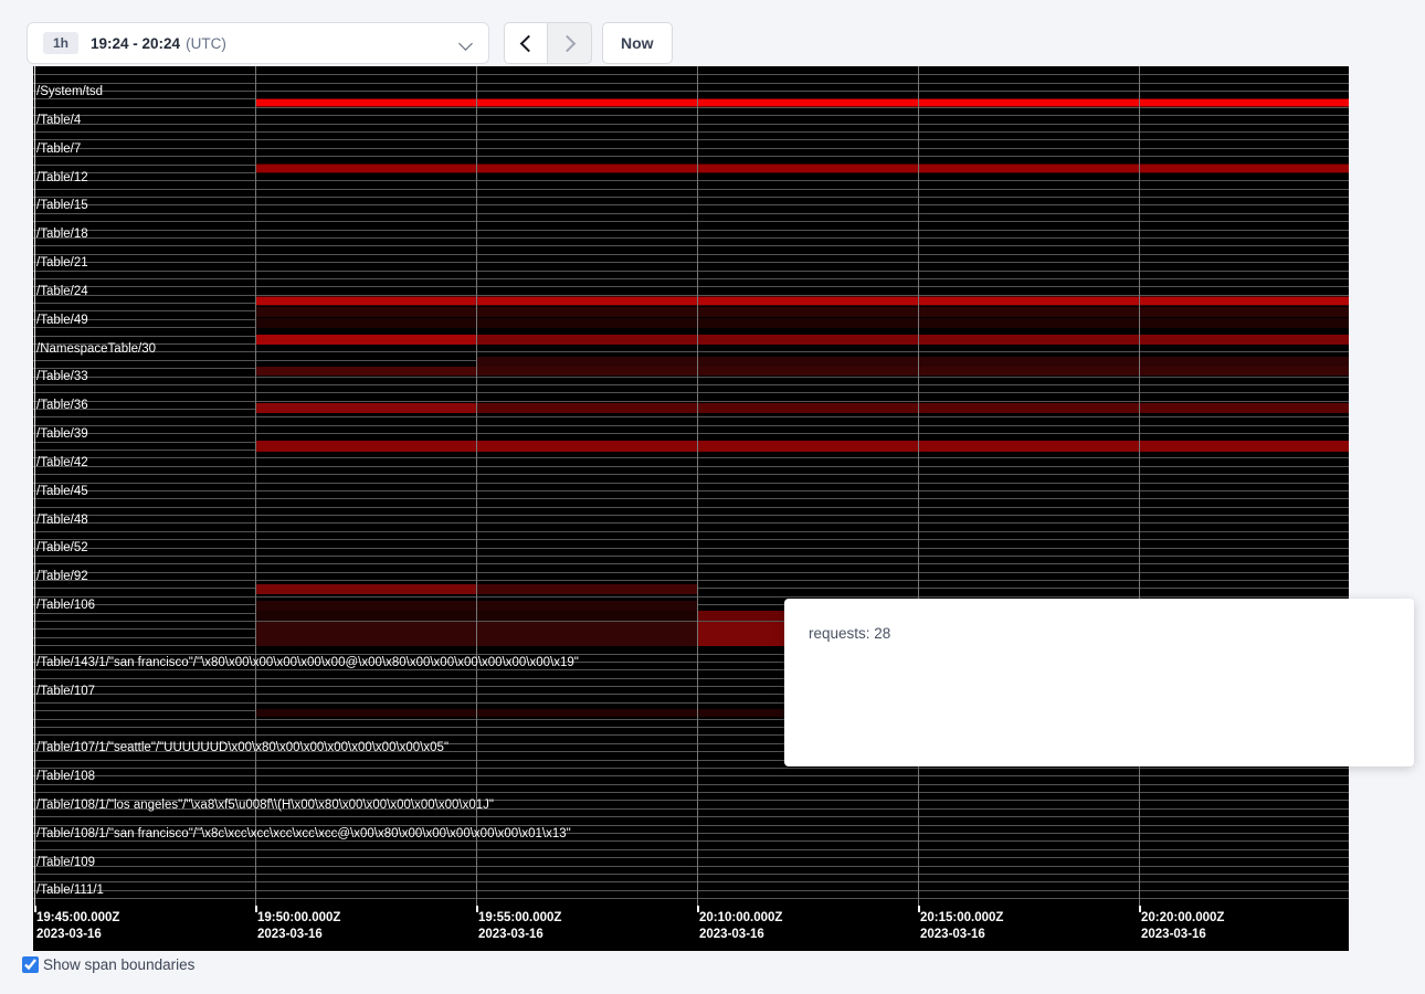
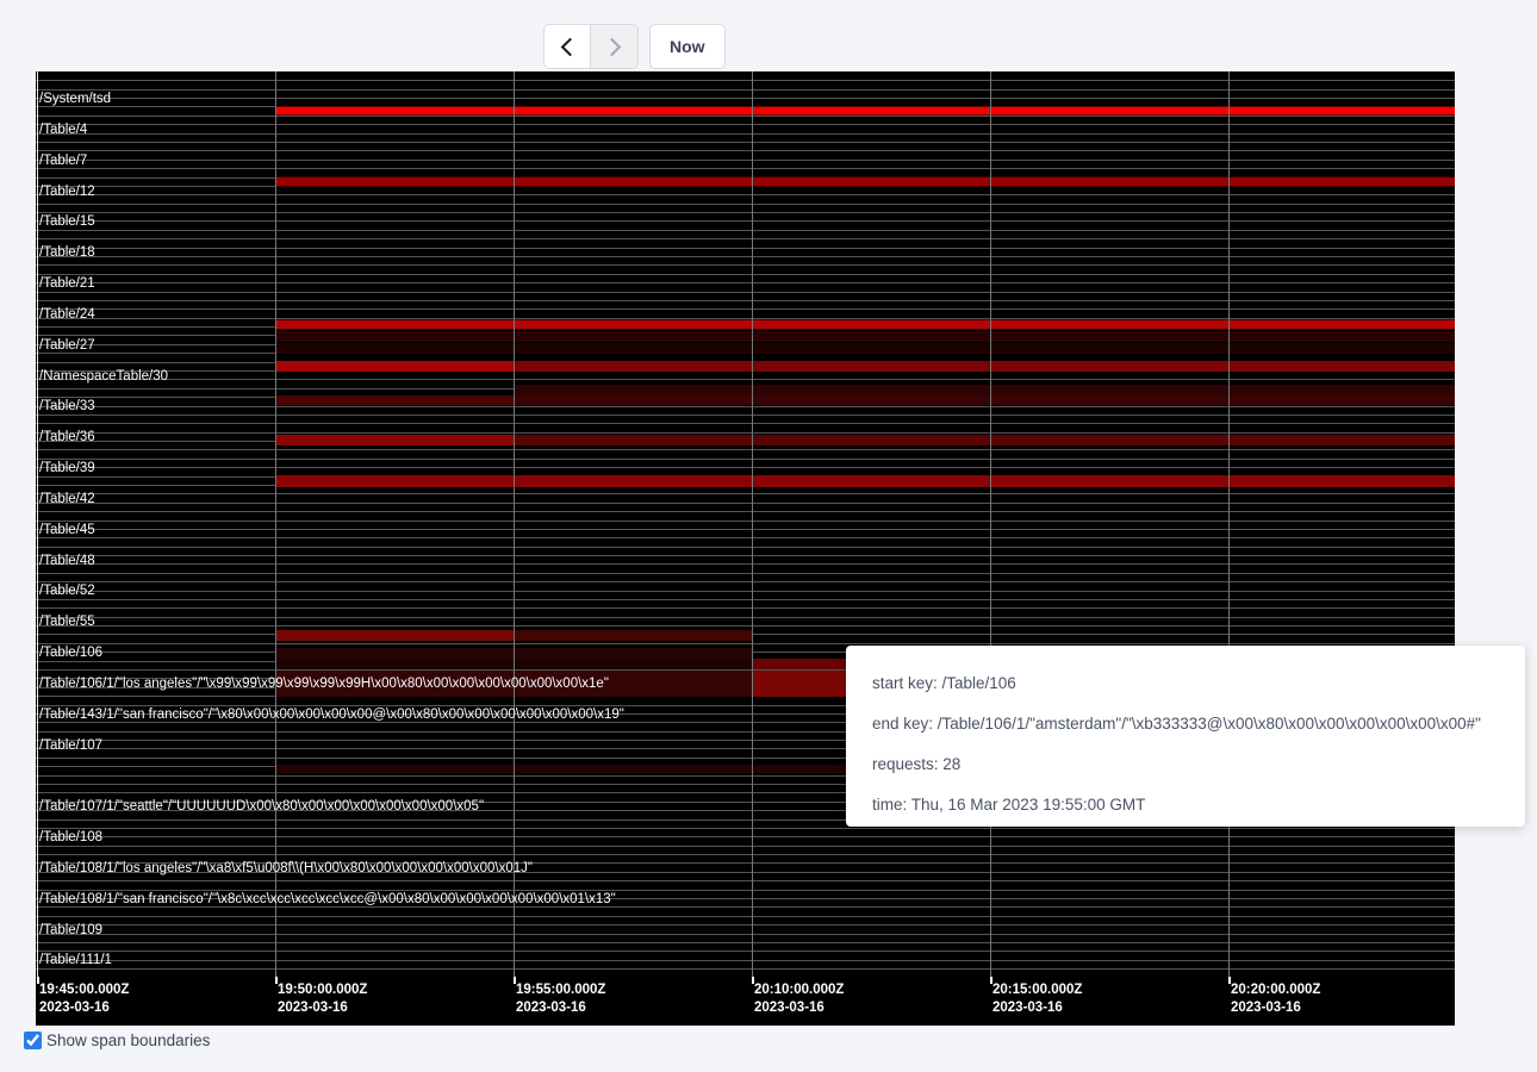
- 1h
- 19:24 - 20:24
- (UTC)
  Now
  /System/tsd
  /Table/4
  /Table/7
  /Table/12
  /Table/15
  /Table/18
  /Table/21
  /Table/24
- /Table/49
+ /Table/27
  /NamespaceTable/30
  /Table/33
  /Table/36
  /Table/39
  /Table/42
  /Table/45
  /Table/48
  /Table/52
- /Table/92
+ /Table/55
  /Table/106
+ /Table/106/1/"los angeles"/"\x99\x99\x99\x99\x99\x99H\x00\x80\x00\x00\x00\x00\x00\x00\x1e"
  /Table/143/1/"san francisco"/"\x80\x00\x00\x00\x00\x00@\x00\x80\x00\x00\x00\x00\x00\x00\x19"
  /Table/107
  /Table/107/1/"seattle"/"UUUUUUD\x00\x80\x00\x00\x00\x00\x00\x00\x05"
  /Table/108
  /Table/108/1/"los angeles"/"\xa8\xf5\u008f\\(H\x00\x80\x00\x00\x00\x00\x00\x01J"
  /Table/108/1/"san francisco"/"\x8c\xcc\xcc\xcc\xcc\xcc@\x00\x80\x00\x00\x00\x00\x00\x01\x13"
  /Table/109
  /Table/111/1
  19:45:00.000Z
  2023-03-16
  19:50:00.000Z
  2023-03-16
  19:55:00.000Z
  2023-03-16
  20:10:00.000Z
  2023-03-16
  20:15:00.000Z
  2023-03-16
  20:20:00.000Z
  2023-03-16
+ start key: /Table/106
+ end key: /Table/106/1/"amsterdam"/"\xb333333@\x00\x80\x00\x00\x00\x00\x00\x00#"
  requests: 28
+ time: Thu, 16 Mar 2023 19:55:00 GMT
  Show span boundaries
